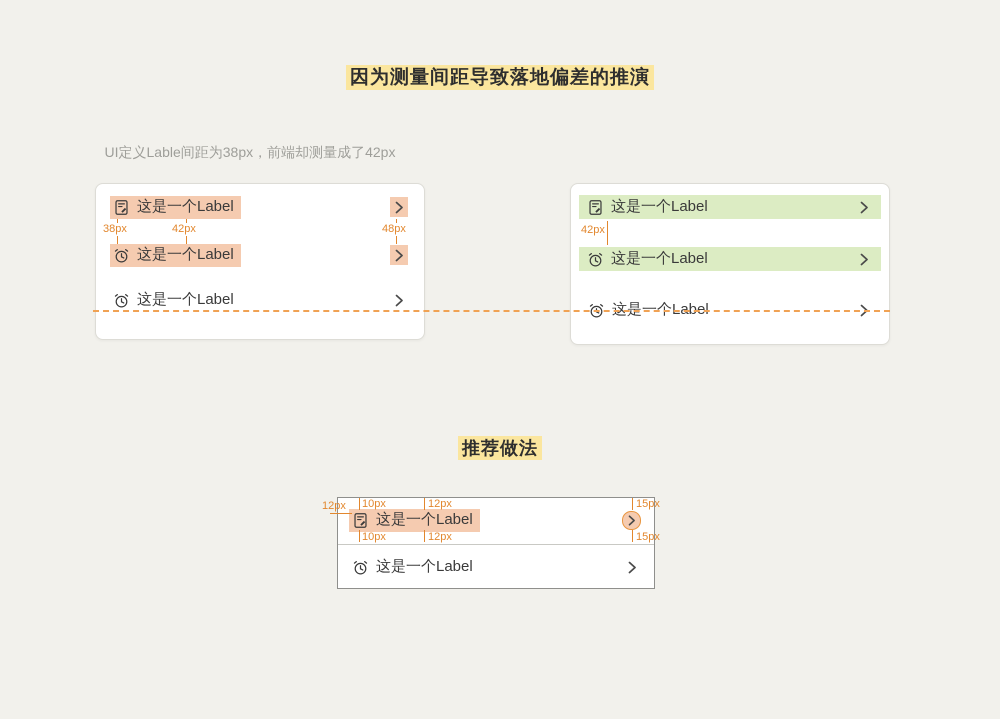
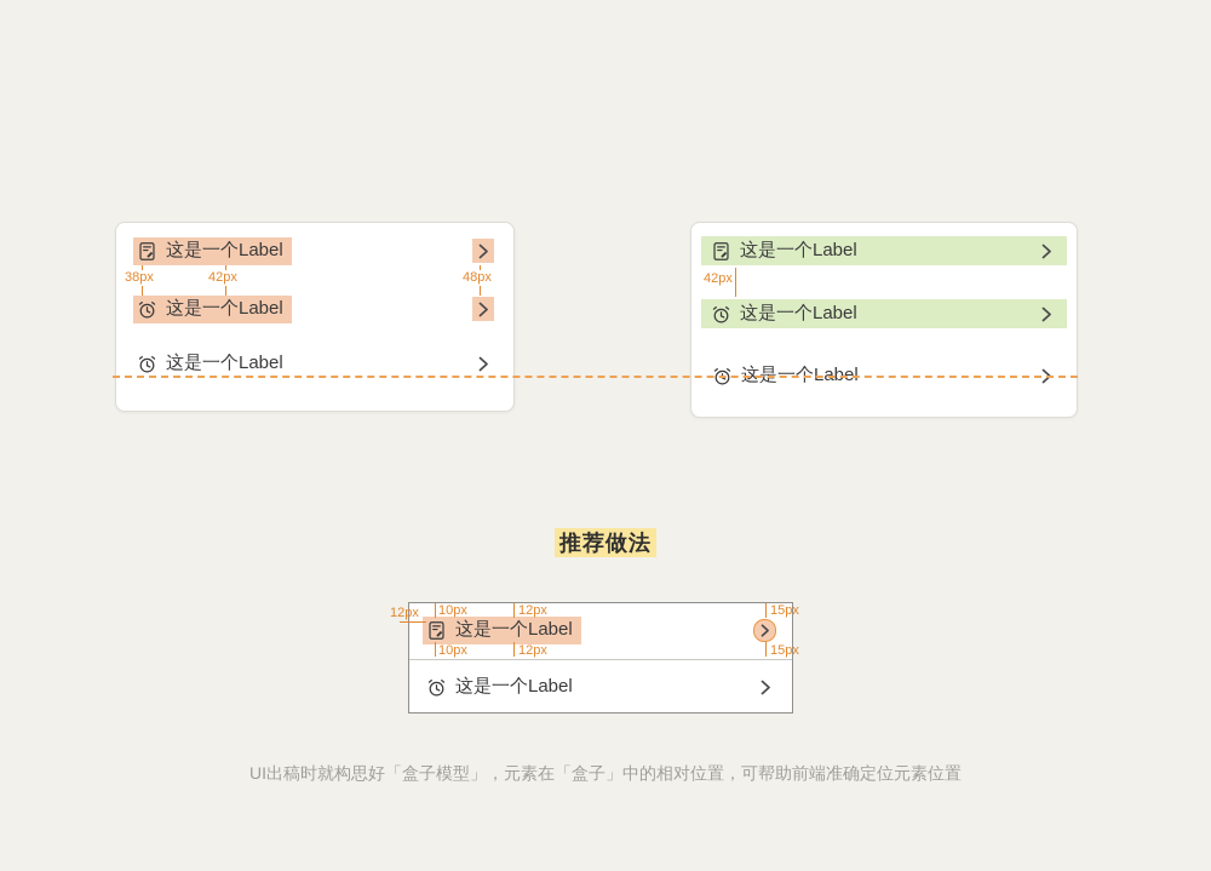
- 因为测量间距导致落地偏差的推演
- UI定义Lable间距为38px，前端却测量成了42px
  这是一个Label
  38px
  42px
  48px
  这是一个Label
  这是一个Label
  这是一个Label
  42px
  这是一个Label
  这是一个Label
  推荐做法
  这是一个Label
  这是一个Label
  12px
  10px
  12px
  15px
  10px
  12px
  15px
+ UI出稿时就构思好「盒子模型」，元素在「盒子」中的相对位置，可帮助前端准确定位元素位置
